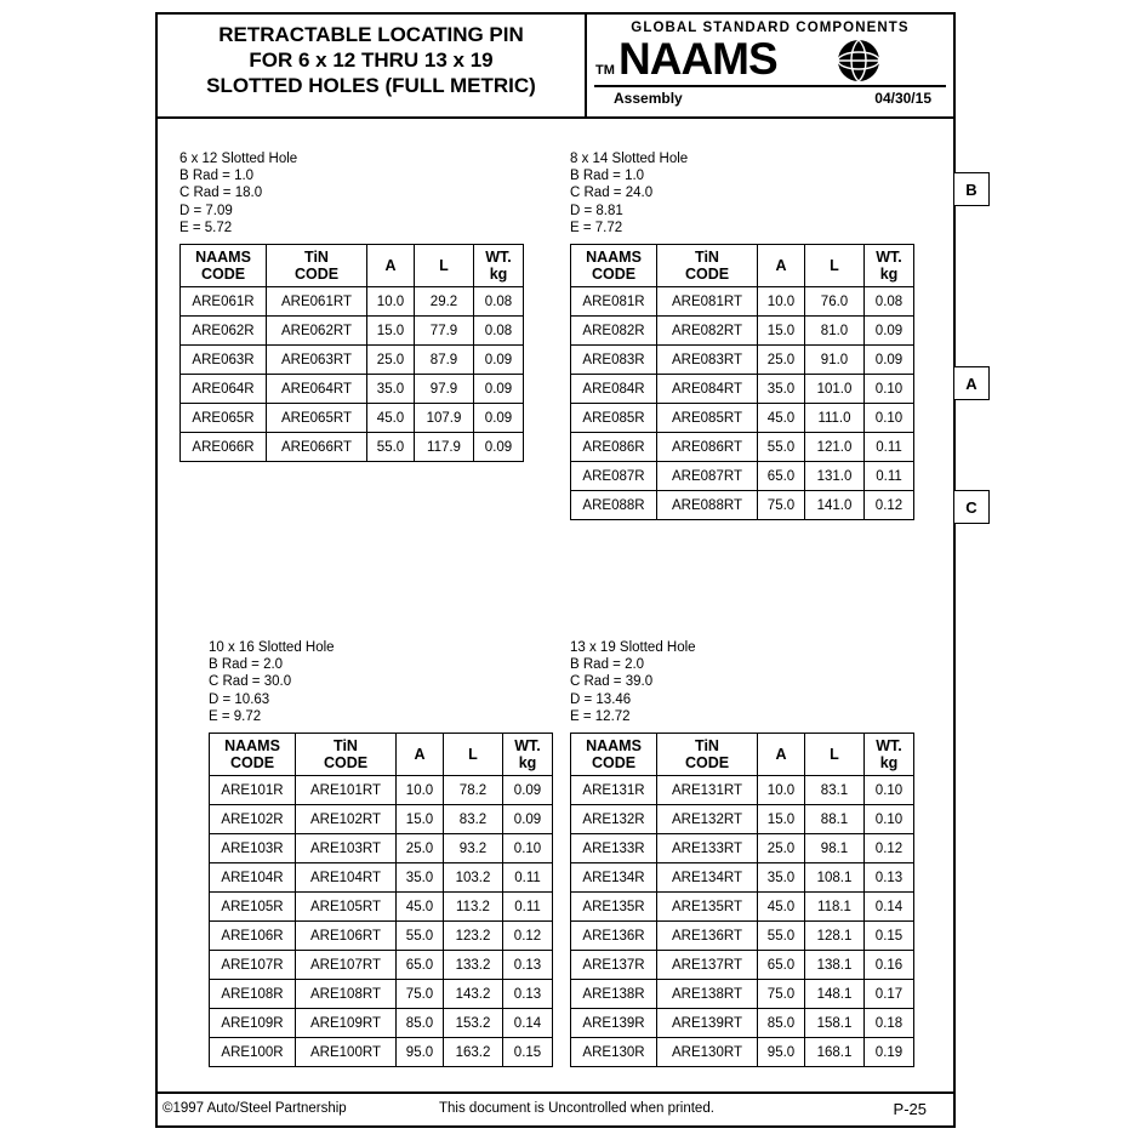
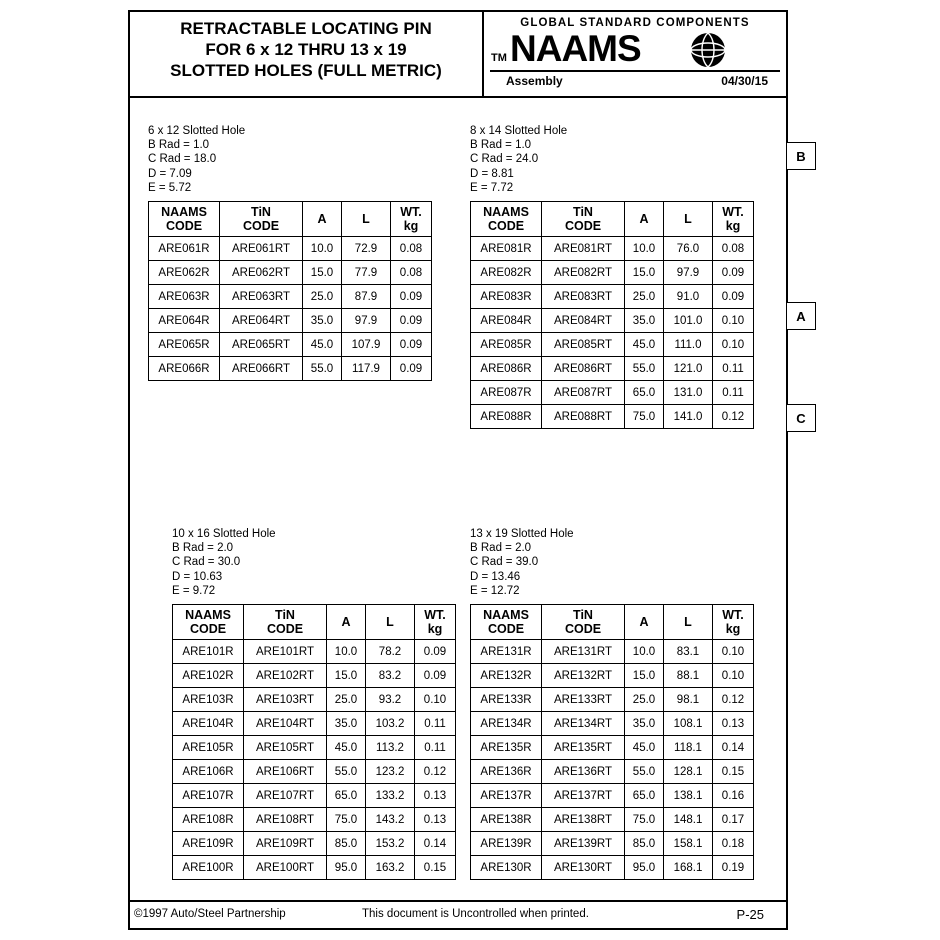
  RETRACTABLE LOCATING PIN
  FOR 6 x 12 THRU 13 x 19
  SLOTTED HOLES (FULL METRIC)
  GLOBAL STANDARD COMPONENTS
  TM
  NAAMS
  Assembly
  04/30/15
  B
  A
  C
  6 x 12 Slotted Hole
  B Rad = 1.0
  C Rad = 18.0
  D = 7.09
  E = 5.72
  NAAMS CODE	TiN CODE	A	L	WT. kg
- ARE061R	ARE061RT	10.0	29.2	0.08
+ ARE061R	ARE061RT	10.0	72.9	0.08
  ARE062R	ARE062RT	15.0	77.9	0.08
  ARE063R	ARE063RT	25.0	87.9	0.09
  ARE064R	ARE064RT	35.0	97.9	0.09
  ARE065R	ARE065RT	45.0	107.9	0.09
  ARE066R	ARE066RT	55.0	117.9	0.09
  8 x 14 Slotted Hole
  B Rad = 1.0
  C Rad = 24.0
  D = 8.81
  E = 7.72
  NAAMS CODE	TiN CODE	A	L	WT. kg
  ARE081R	ARE081RT	10.0	76.0	0.08
- ARE082R	ARE082RT	15.0	81.0	0.09
+ ARE082R	ARE082RT	15.0	97.9	0.09
  ARE083R	ARE083RT	25.0	91.0	0.09
  ARE084R	ARE084RT	35.0	101.0	0.10
  ARE085R	ARE085RT	45.0	111.0	0.10
  ARE086R	ARE086RT	55.0	121.0	0.11
  ARE087R	ARE087RT	65.0	131.0	0.11
  ARE088R	ARE088RT	75.0	141.0	0.12
  10 x 16 Slotted Hole
  B Rad = 2.0
  C Rad = 30.0
  D = 10.63
  E = 9.72
  NAAMS CODE	TiN CODE	A	L	WT. kg
  ARE101R	ARE101RT	10.0	78.2	0.09
  ARE102R	ARE102RT	15.0	83.2	0.09
  ARE103R	ARE103RT	25.0	93.2	0.10
  ARE104R	ARE104RT	35.0	103.2	0.11
  ARE105R	ARE105RT	45.0	113.2	0.11
  ARE106R	ARE106RT	55.0	123.2	0.12
  ARE107R	ARE107RT	65.0	133.2	0.13
  ARE108R	ARE108RT	75.0	143.2	0.13
  ARE109R	ARE109RT	85.0	153.2	0.14
  ARE100R	ARE100RT	95.0	163.2	0.15
  13 x 19 Slotted Hole
  B Rad = 2.0
  C Rad = 39.0
  D = 13.46
  E = 12.72
  NAAMS CODE	TiN CODE	A	L	WT. kg
  ARE131R	ARE131RT	10.0	83.1	0.10
  ARE132R	ARE132RT	15.0	88.1	0.10
  ARE133R	ARE133RT	25.0	98.1	0.12
  ARE134R	ARE134RT	35.0	108.1	0.13
  ARE135R	ARE135RT	45.0	118.1	0.14
  ARE136R	ARE136RT	55.0	128.1	0.15
  ARE137R	ARE137RT	65.0	138.1	0.16
  ARE138R	ARE138RT	75.0	148.1	0.17
  ARE139R	ARE139RT	85.0	158.1	0.18
  ARE130R	ARE130RT	95.0	168.1	0.19
  ©1997 Auto/Steel Partnership
  This document is Uncontrolled when printed.
  P-25
